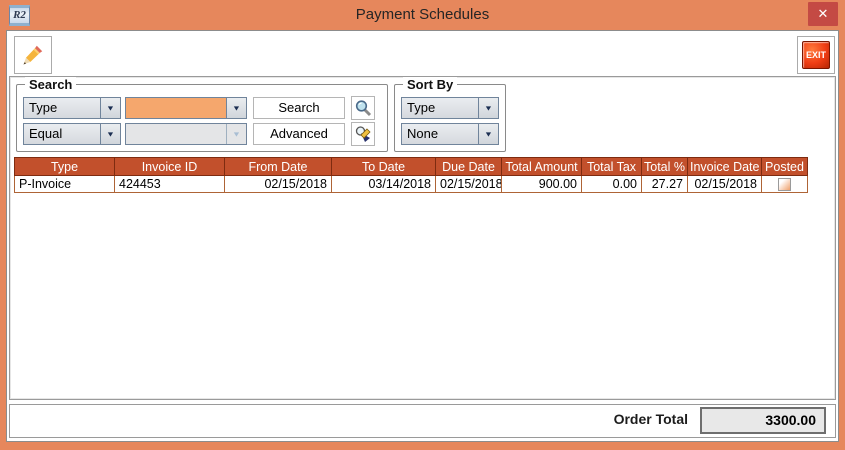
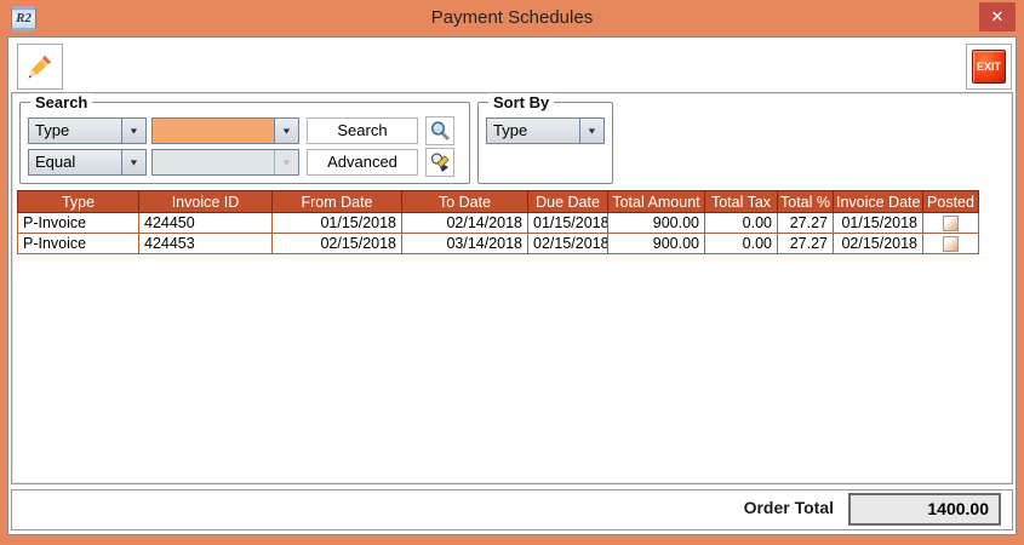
  R2
  Payment Schedules
  ✕
  EXIT
  Search
  Type
  Search
  Equal
  Advanced
  Sort By
  Type
- None
  Type	Invoice ID	From Date	To Date	Due Date	Total Amount	Total Tax	Total %	Invoice Date	Posted
+ P-Invoice	424450	01/15/2018	02/14/2018	01/15/2018	900.00	0.00	27.27	01/15/2018
  P-Invoice	424453	02/15/2018	03/14/2018	02/15/2018	900.00	0.00	27.27	02/15/2018
  Order Total
- 3300.00
+ 1400.00
